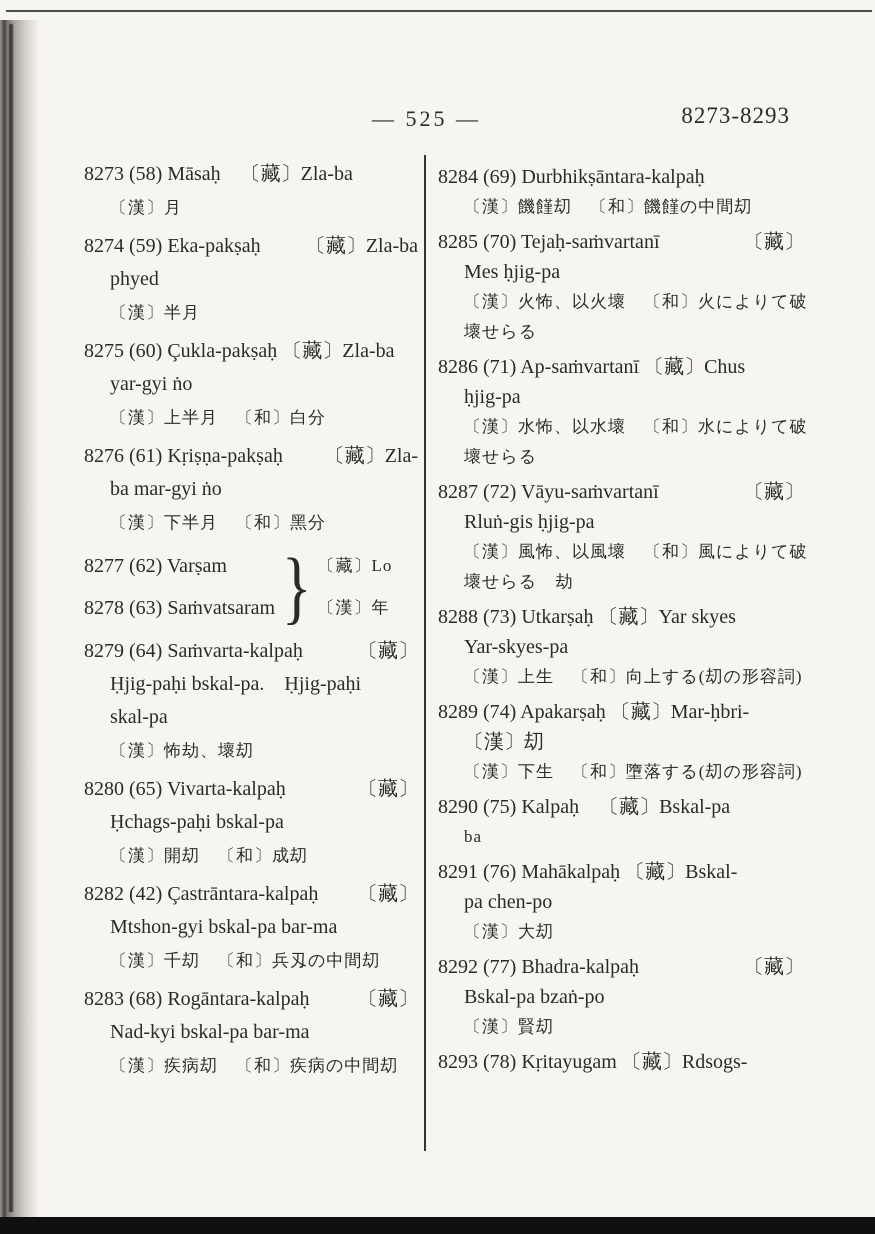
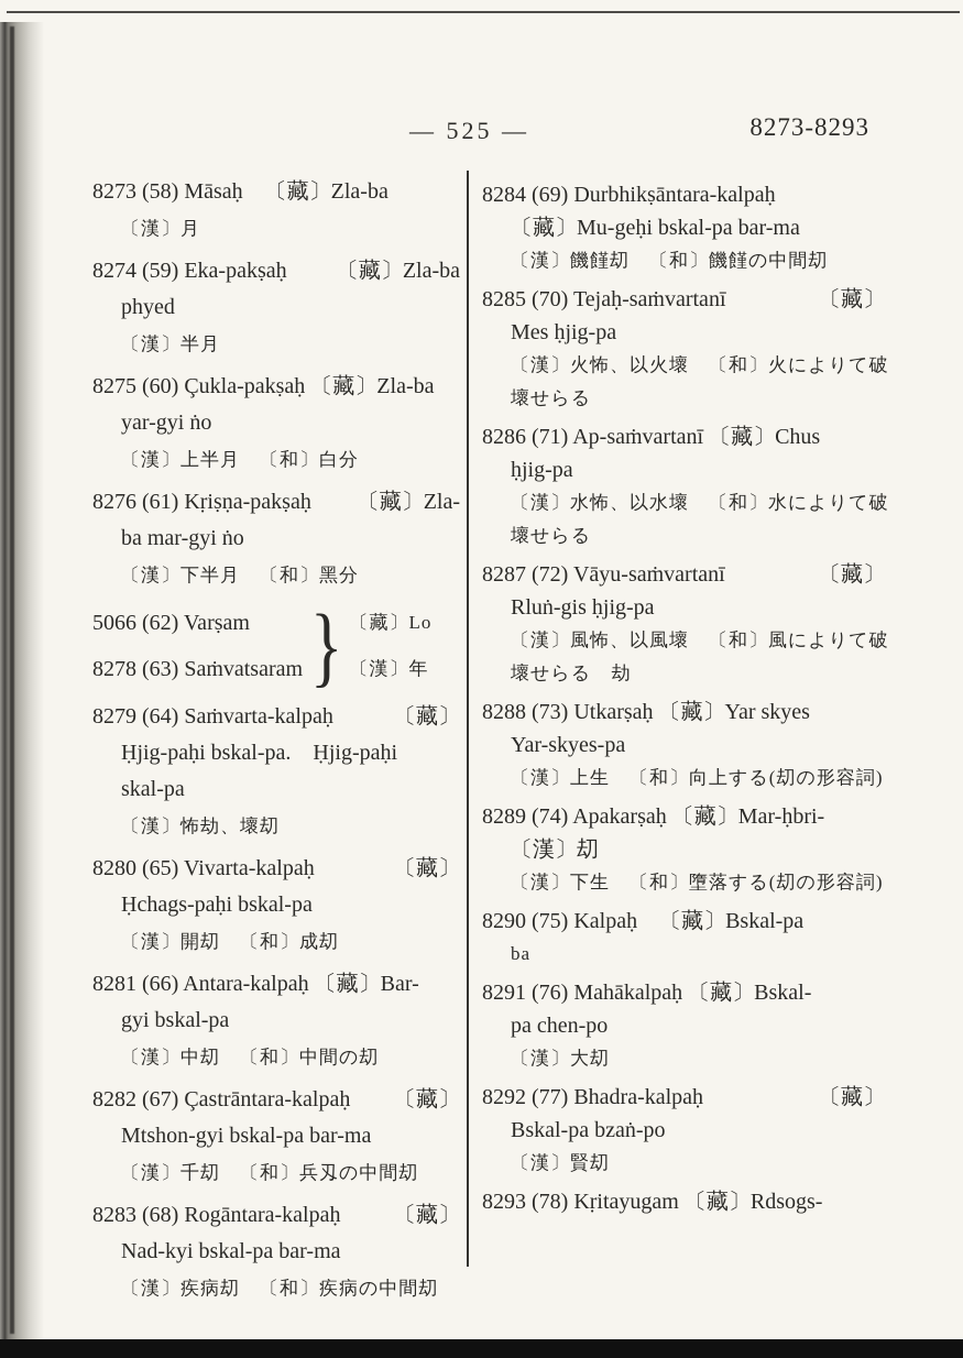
  — 525 —
  8273-8293
  8273 (58) Māsaḥ 〔藏〕Zla-ba
  〔漢〕月
  8274 (59) Eka-pakṣaḥ
  〔藏〕Zla-ba
  phyed
  〔漢〕半月
  8275 (60) Çukla-pakṣaḥ 〔藏〕Zla-ba
  yar-gyi ṅo
  〔漢〕上半月 〔和〕白分
  8276 (61) Kṛiṣṇa-pakṣaḥ
  〔藏〕Zla-
  ba mar-gyi ṅo
  〔漢〕下半月 〔和〕黑分
- 8277 (62) Varṣam
+ 5066 (62) Varṣam
  8278 (63) Saṁvatsaram
  }
  〔藏〕Lo
  〔漢〕年
  8279 (64) Saṁvarta-kalpaḥ
  〔藏〕
  Ḥjig-paḥi bskal-pa. Ḥjig-paḥi
  skal-pa
  〔漢〕怖劫、壞刧
  8280 (65) Vivarta-kalpaḥ
  〔藏〕
  Ḥchags-paḥi bskal-pa
  〔漢〕開刧 〔和〕成刧
+ 8281 (66) Antara-kalpaḥ 〔藏〕Bar-
+ gyi bskal-pa
+ 〔漢〕中刧 〔和〕中間の刧
- 8282 (42) Çastrāntara-kalpaḥ
+ 8282 (67) Çastrāntara-kalpaḥ
  〔藏〕
  Mtshon-gyi bskal-pa bar-ma
  〔漢〕千刧 〔和〕兵刄の中間刧
  8283 (68) Rogāntara-kalpaḥ
  〔藏〕
  Nad-kyi bskal-pa bar-ma
  〔漢〕疾病刧 〔和〕疾病の中間刧
  8284 (69) Durbhikṣāntara-kalpaḥ
+ 〔藏〕Mu-geḥi bskal-pa bar-ma
  〔漢〕饑饉刧 〔和〕饑饉の中間刧
  8285 (70) Tejaḥ-saṁvartanī
  〔藏〕
  Mes ḥjig-pa
  〔漢〕火怖、以火壞 〔和〕火によりて破
  壞せらるゝ
  8286 (71) Ap-saṁvartanī 〔藏〕Chus
  ḥjig-pa
  〔漢〕水怖、以水壞 〔和〕水によりて破
  壞せらるゝ
  8287 (72) Vāyu-saṁvartanī
  〔藏〕
  Rluṅ-gis ḥjig-pa
  〔漢〕風怖、以風壞 〔和〕風によりて破
  壞せらるゝ劫
  8288 (73) Utkarṣaḥ 〔藏〕Yar skyes
  Yar-skyes-pa
  〔漢〕上生 〔和〕向上する(刧の形容詞)
  8289 (74) Apakarṣaḥ 〔藏〕Mar-ḥbri-
  〔漢〕刧
  〔漢〕下生 〔和〕墮落する(刧の形容詞)
  8290 (75) Kalpaḥ 〔藏〕Bskal-pa
  ba
  8291 (76) Mahākalpaḥ 〔藏〕Bskal-
  pa chen-po
  〔漢〕大刧
  8292 (77) Bhadra-kalpaḥ
  〔藏〕
  Bskal-pa bzaṅ-po
  〔漢〕賢刧
  8293 (78) Kṛitayugam 〔藏〕Rdsogs-
